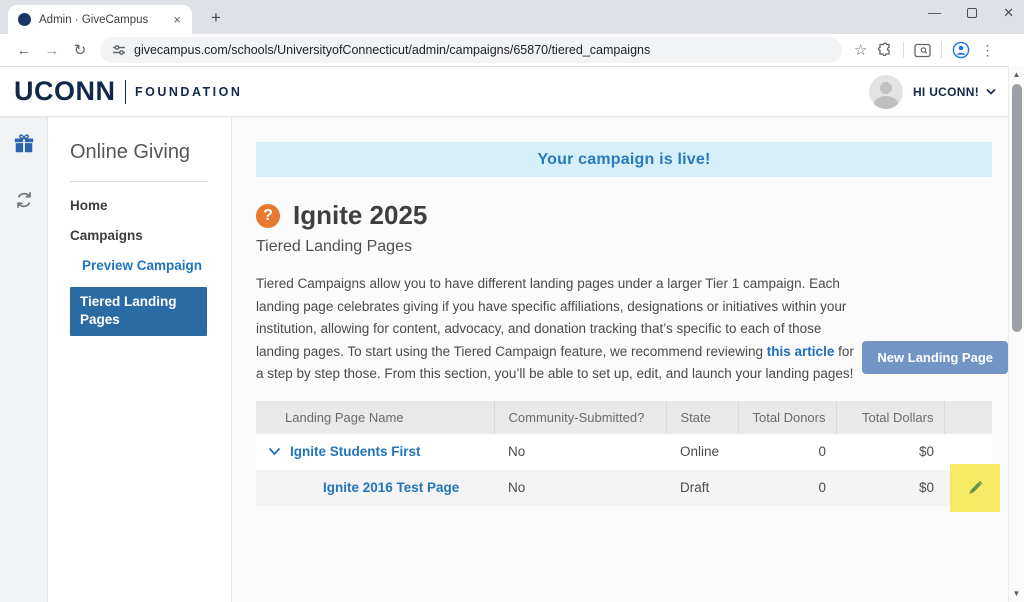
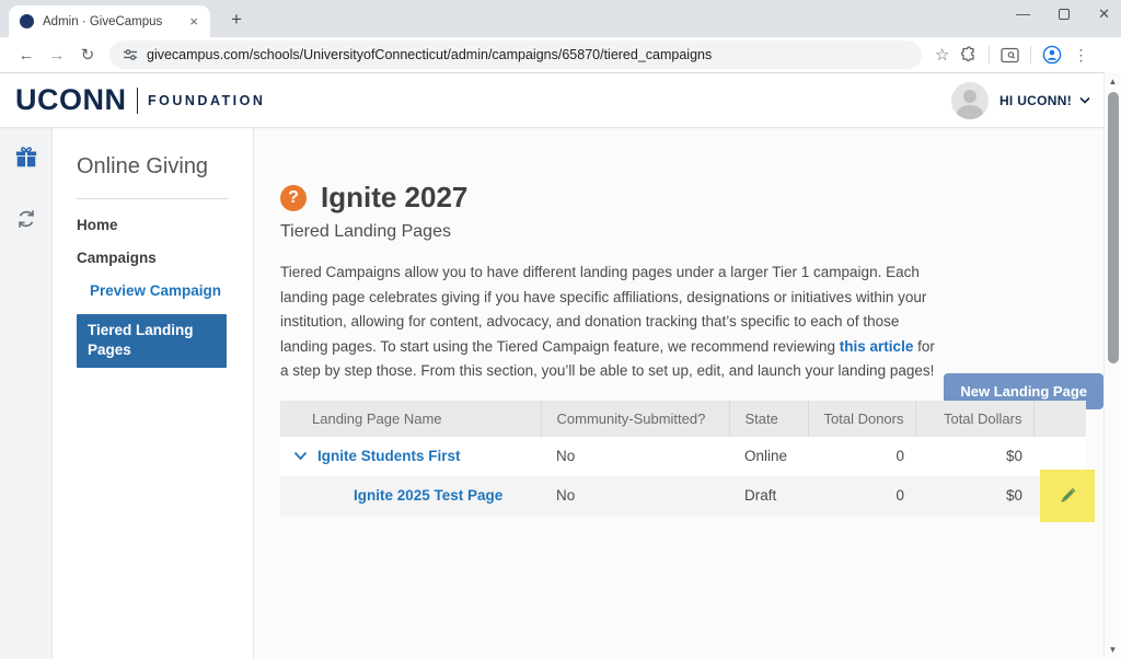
  Admin · GiveCampus
  ×
  +
  —
  ✕
  ←
  →
  ↻
  givecampus.com/schools/UniversityofConnecticut/admin/campaigns/65870/tiered_campaigns
  ☆
  ⋮
  UCONN
  FOUNDATION
  HI UCONN!
  Online Giving
  Home
  Campaigns
  Preview Campaign
  Tiered Landing Pages
- Your campaign is live!
  ?
- Ignite 2025
+ Ignite 2027
  Tiered Landing Pages
  Tiered Campaigns allow you to have different landing pages under a larger Tier 1 campaign. Each landing page celebrates giving if you have specific affiliations, designations or initiatives within your institution, allowing for content, advocacy, and donation tracking that’s specific to each of those landing pages. To start using the Tiered Campaign feature, we recommend reviewing this article for a step by step those. From this section, you’ll be able to set up, edit, and launch your landing pages!
  New Landing Page
  Landing Page Name	Community-Submitted?	State	Total Donors	Total Dollars
  Ignite Students First	No	Online	0	$0
- Ignite 2016 Test Page	No	Draft	0	$0
+ Ignite 2025 Test Page	No	Draft	0	$0
  ▲
  ▼
